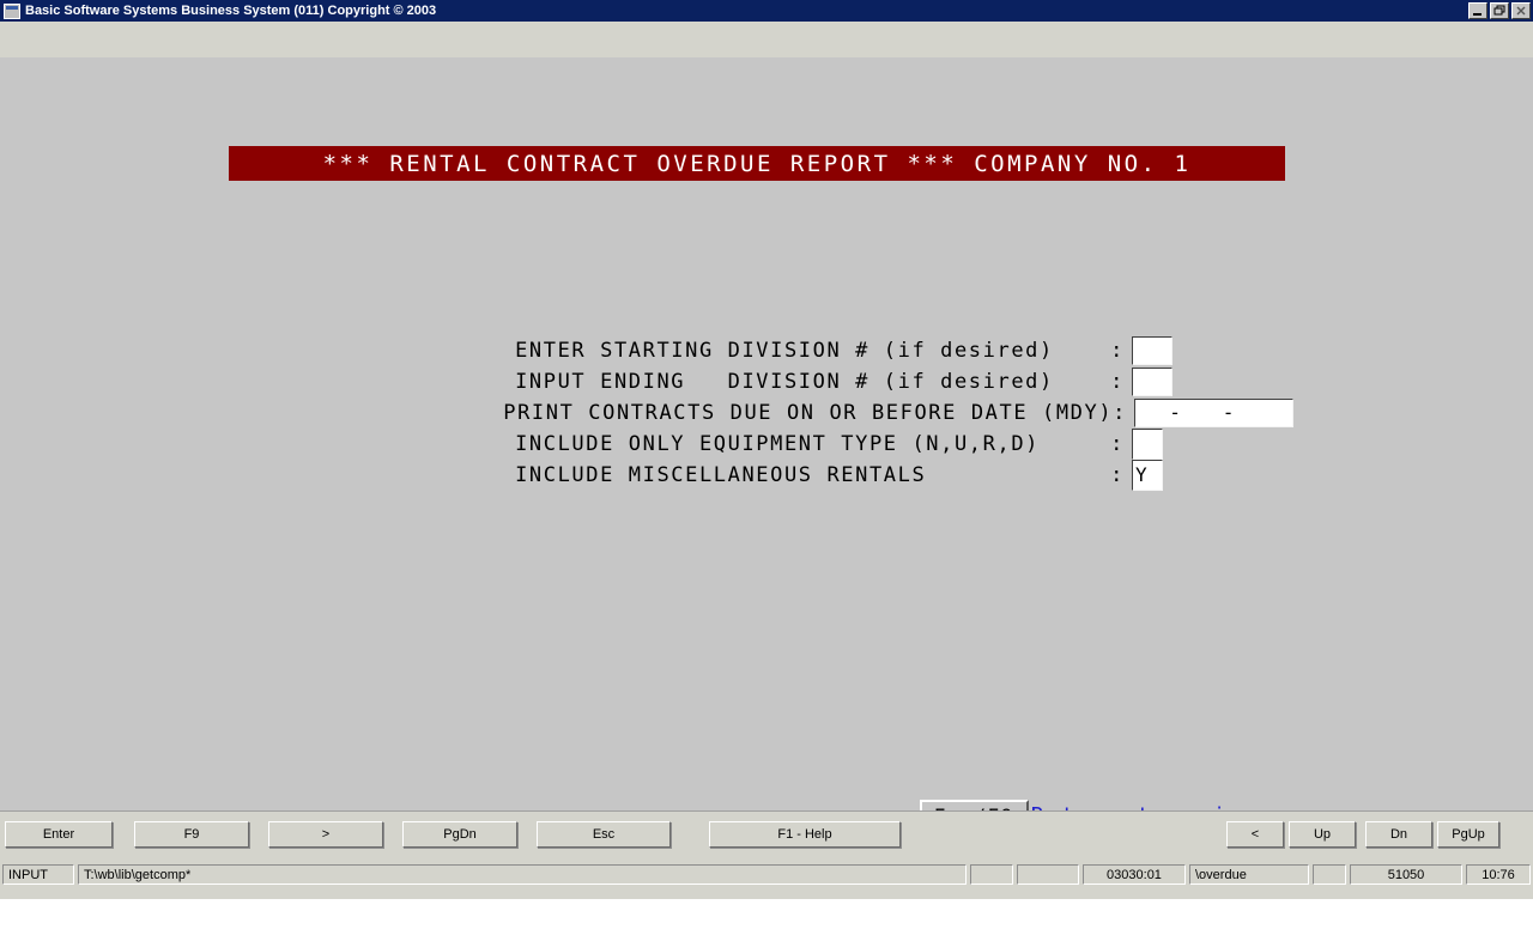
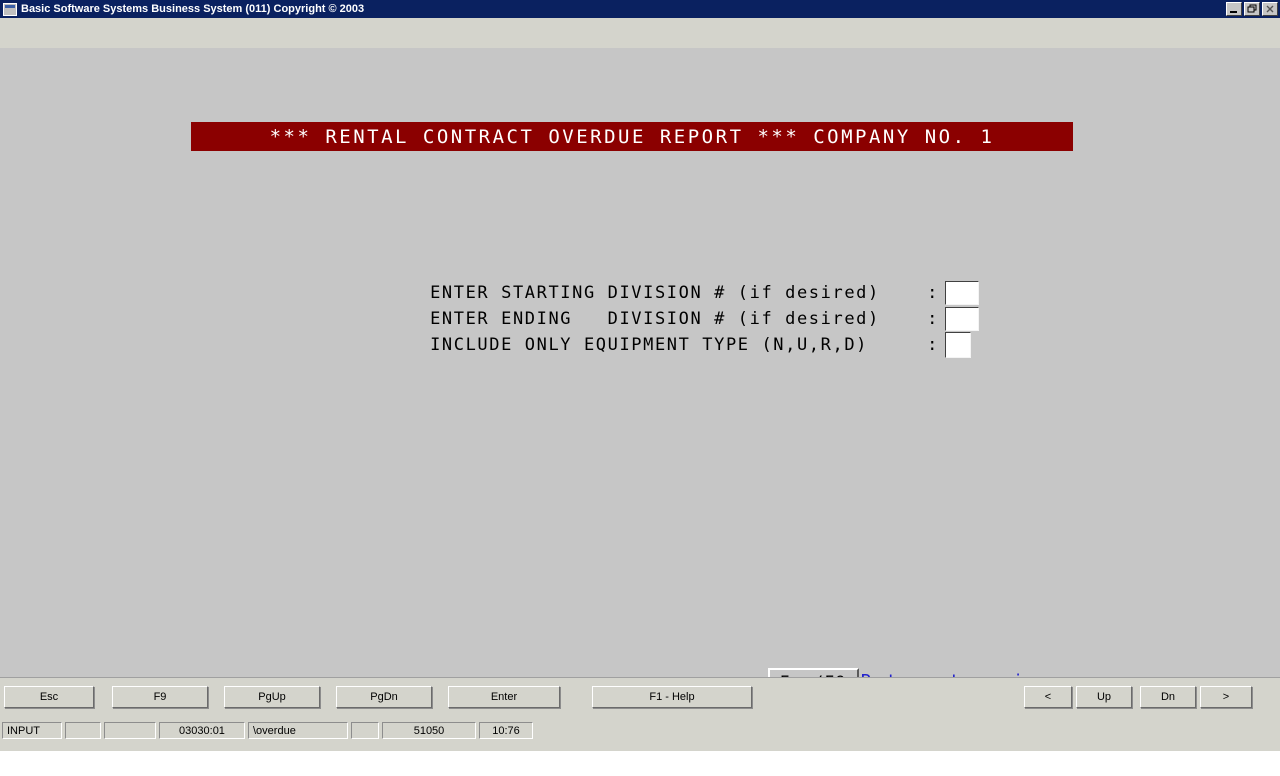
  Basic Software Systems Business System (011) Copyright © 2003
  *** RENTAL CONTRACT OVERDUE REPORT *** COMPANY NO. 1
  ENTER STARTING DIVISION # (if desired) :
- INPUT ENDING DIVISION # (if desired) :
+ ENTER ENDING DIVISION # (if desired) :
- PRINT CONTRACTS DUE ON OR BEFORE DATE (MDY):
- - -
  INCLUDE ONLY EQUIPMENT TYPE (N,U,R,D) :
- INCLUDE MISCELLANEOUS RENTALS :
- Y
- Enter
+ Esc
  F9
- >
+ PgUp
  PgDn
- Esc
+ Enter
  F1 - Help
  <
  Up
  Dn
- PgUp
+ >
  INPUT
- T:\wb\lib\getcomp*
  03030:01
  \overdue
  51050
  10:76
